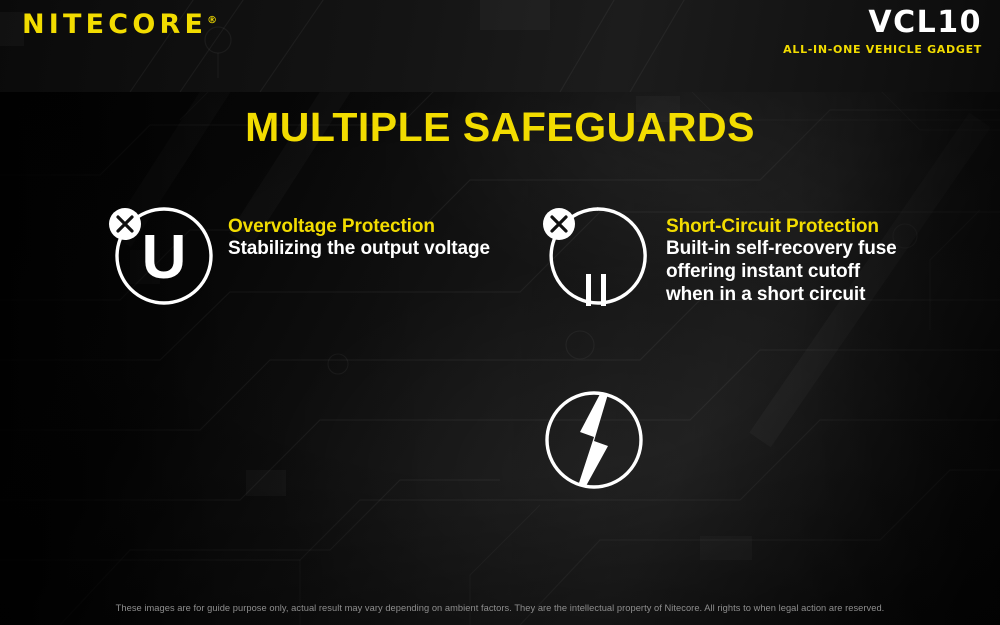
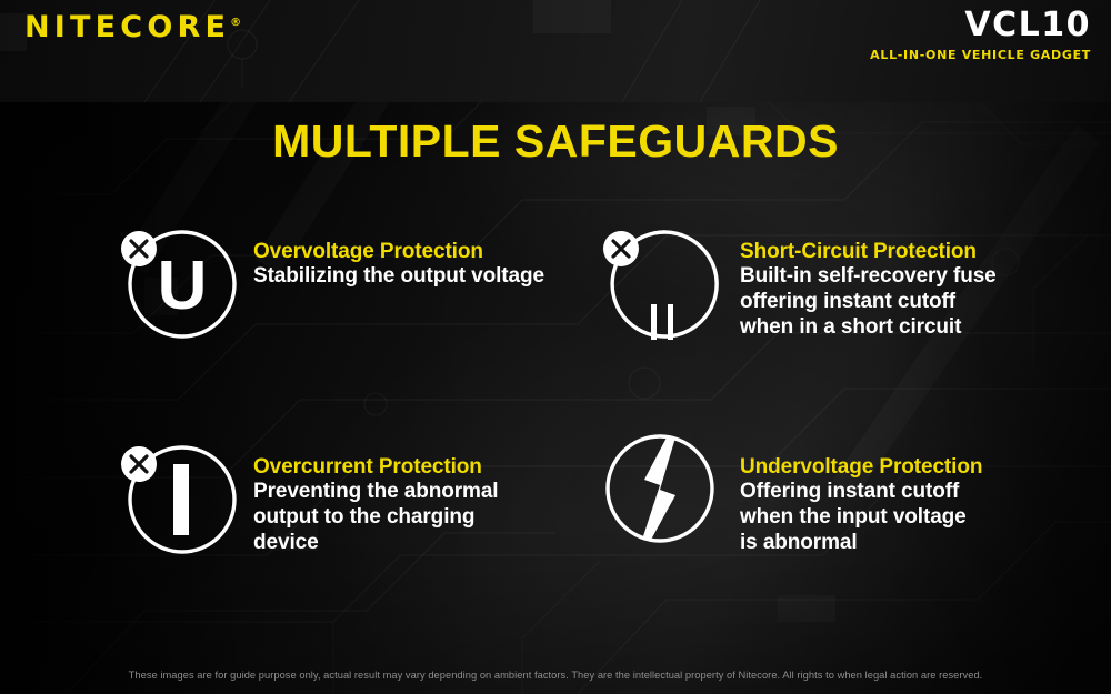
  NITECORE®
  VCL10
  ALL-IN-ONE VEHICLE GADGET
  MULTIPLE SAFEGUARDS
  U
  Overvoltage Protection
  Stabilizing the output voltage
  Short-Circuit Protection
  Built-in self-recovery fuse
  offering instant cutoff
  when in a short circuit
+ Overcurrent Protection
+ Preventing the abnormal
+ output to the charging
+ device
+ Undervoltage Protection
+ Offering instant cutoff
+ when the input voltage
+ is abnormal
  These images are for guide purpose only, actual result may vary depending on ambient factors. They are the intellectual property of Nitecore. All rights to when legal action are reserved.
